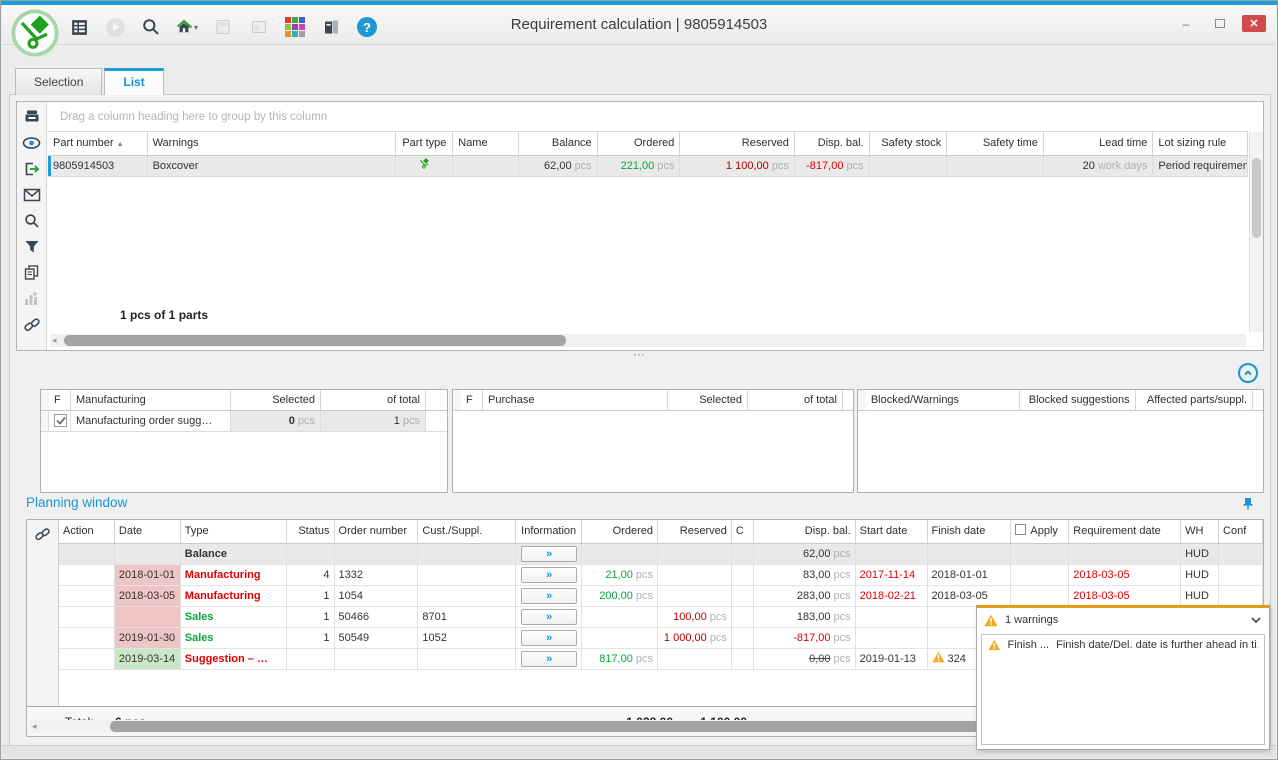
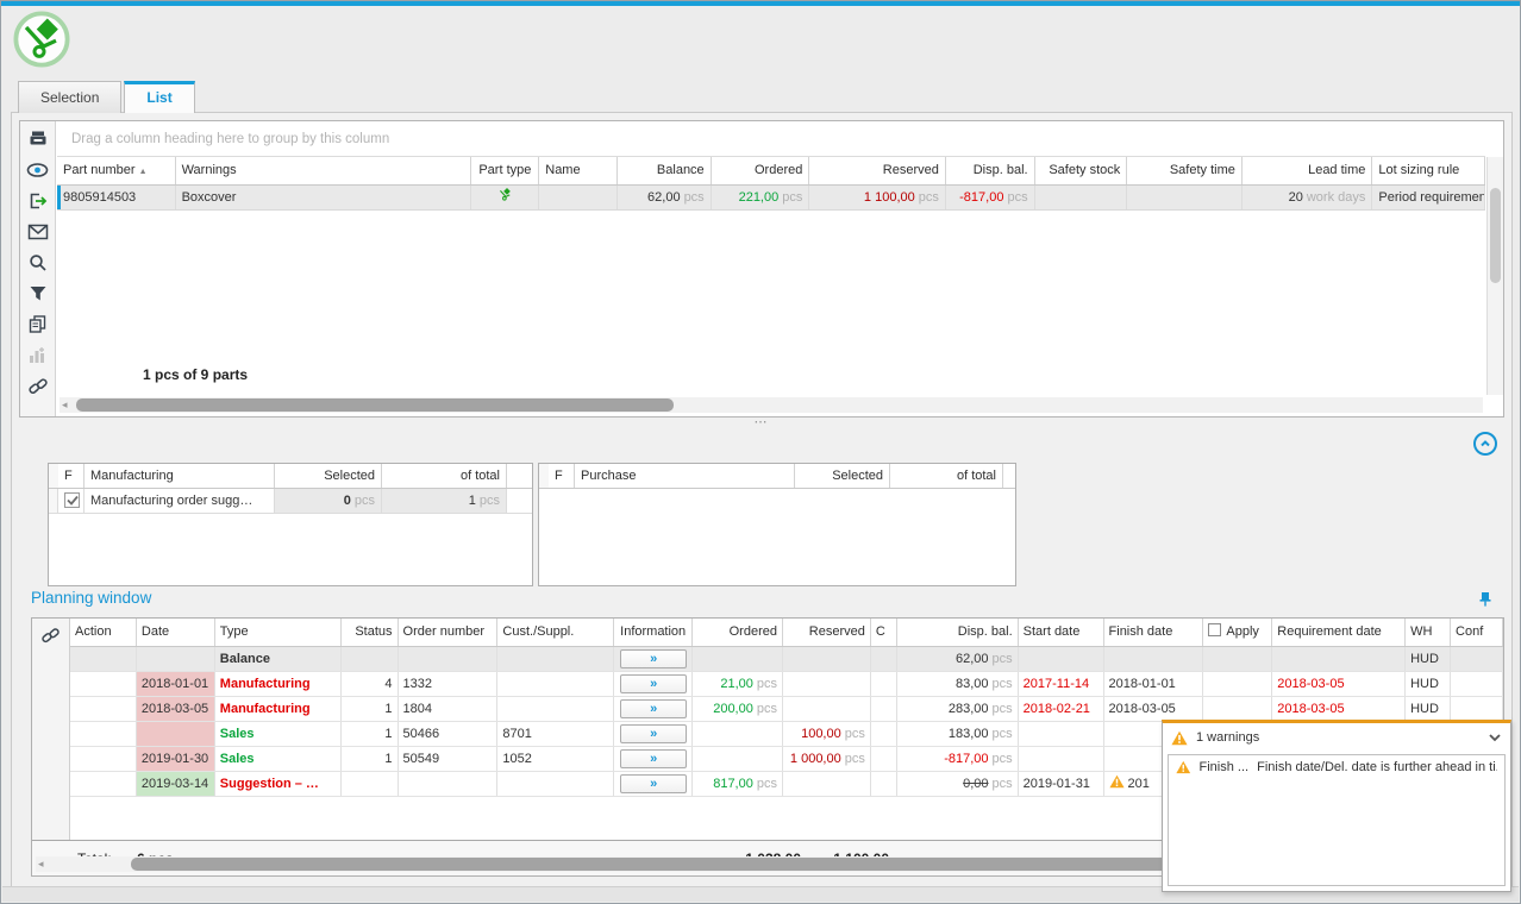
- ▾
- ?
- Requirement calculation | 9805914503
- –
- ✕
  Selection
  List
  Drag a column heading here to group by this column
  Part number
  Warnings
  Part type
  Name
  Balance
  Ordered
  Reserved
  Disp. bal.
  Safety stock
  Safety time
  Lead time
  Lot sizing rule
  9805914503
  Boxcover
  62,00 pcs
  221,00 pcs
  1 100,00 pcs
  -817,00 pcs
  20 work days
  Period requiremen
- 1 pcs of 1 parts
+ 1 pcs of 9 parts
  ◂
  ⋯
  F
  Manufacturing
  Selected
  of total
  Manufacturing order sugg…
  0 pcs
  1 pcs
  F
  Purchase
  Selected
  of total
- Blocked/Warnings
- Blocked suggestions
- Affected parts/suppl.
  Planning window
  Action
  Date
  Type
  Status
  Order number
  Cust./Suppl.
  Information
  Ordered
  Reserved
  C
  Disp. bal.
  Start date
  Finish date
  Apply
  Requirement date
  WH
  Conf
  Balance
  »
  62,00 pcs
  HUD
  2018-01-01
  Manufacturing
  4
  1332
  »
  21,00 pcs
  83,00 pcs
  2017-11-14
  2018-01-01
  2018-03-05
  HUD
  2018-03-05
  Manufacturing
  1
- 1054
+ 1804
  »
  200,00 pcs
  283,00 pcs
  2018-02-21
  2018-03-05
  2018-03-05
  HUD
  Sales
  1
  50466
  8701
  »
  100,00 pcs
  183,00 pcs
  2019-01-30
  Sales
  1
  50549
  1052
  »
  1 000,00 pcs
  -817,00 pcs
  2019-03-14
  Suggestion – …
  »
  817,00 pcs
  0,00 pcs
- 2019-01-13
+ 2019-01-31
- 324
+ 201
  ◂
  1 warnings
  Finish ...
  Finish date/Del. date is further ahead in ti
